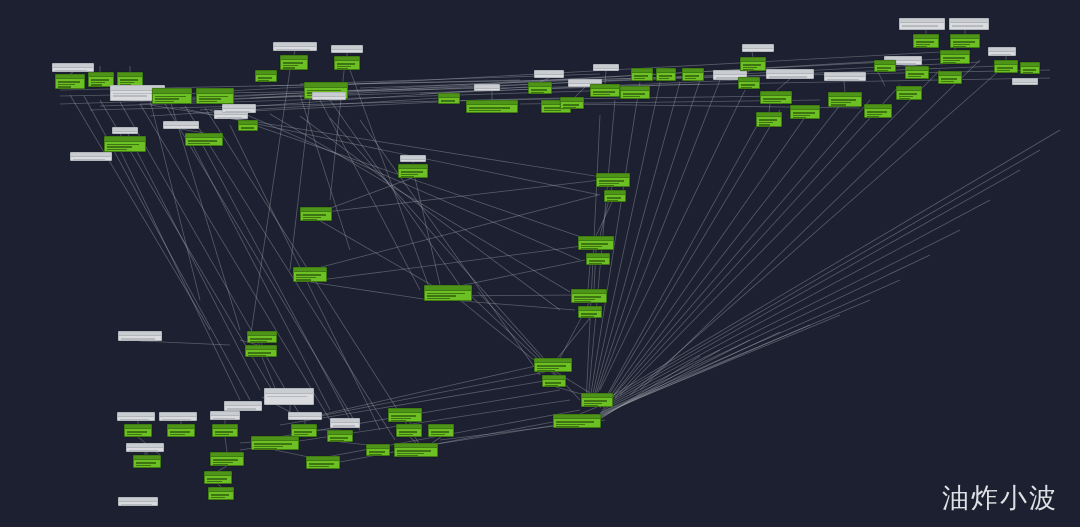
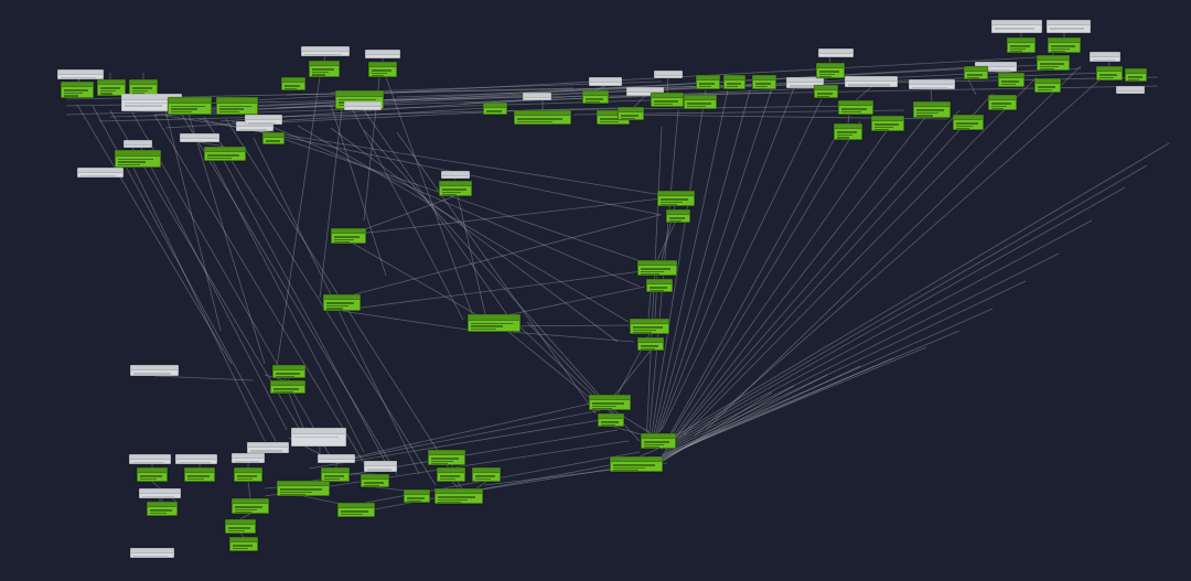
- 油炸小波
